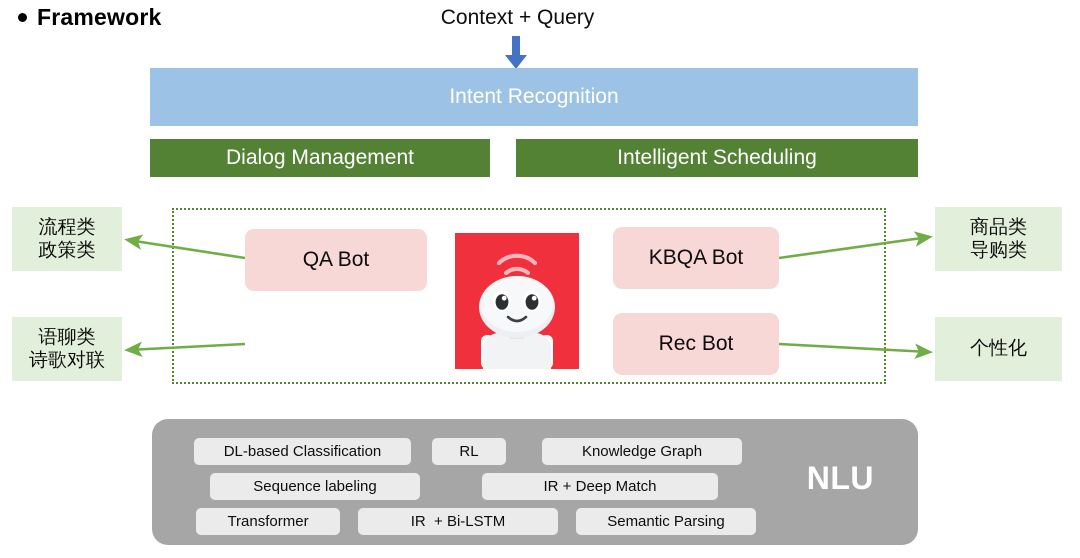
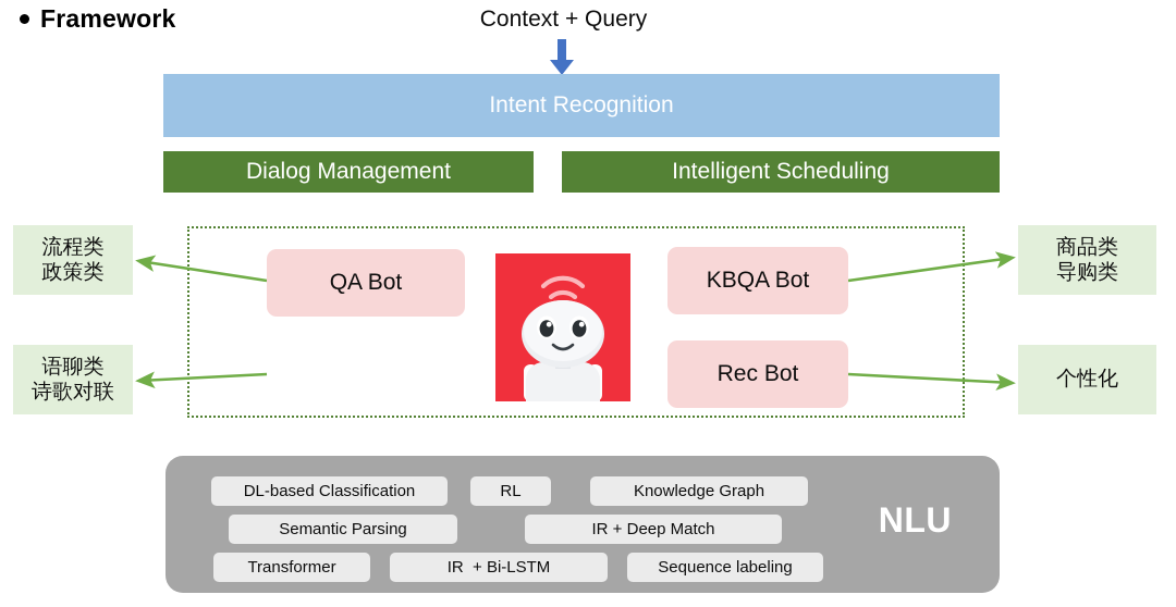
  Framework
  Context + Query
  Intent Recognition
  Dialog Management
  Intelligent Scheduling
  QA Bot
  KBQA Bot
  Rec Bot
  流程类
  政策类
  语聊类
  诗歌对联
  商品类
  导购类
  个性化
  NLU
  DL-based Classification
  RL
  Knowledge Graph
- Sequence labeling
+ Semantic Parsing
  IR + Deep Match
  Transformer
  IR + Bi-LSTM
- Semantic Parsing
+ Sequence labeling
